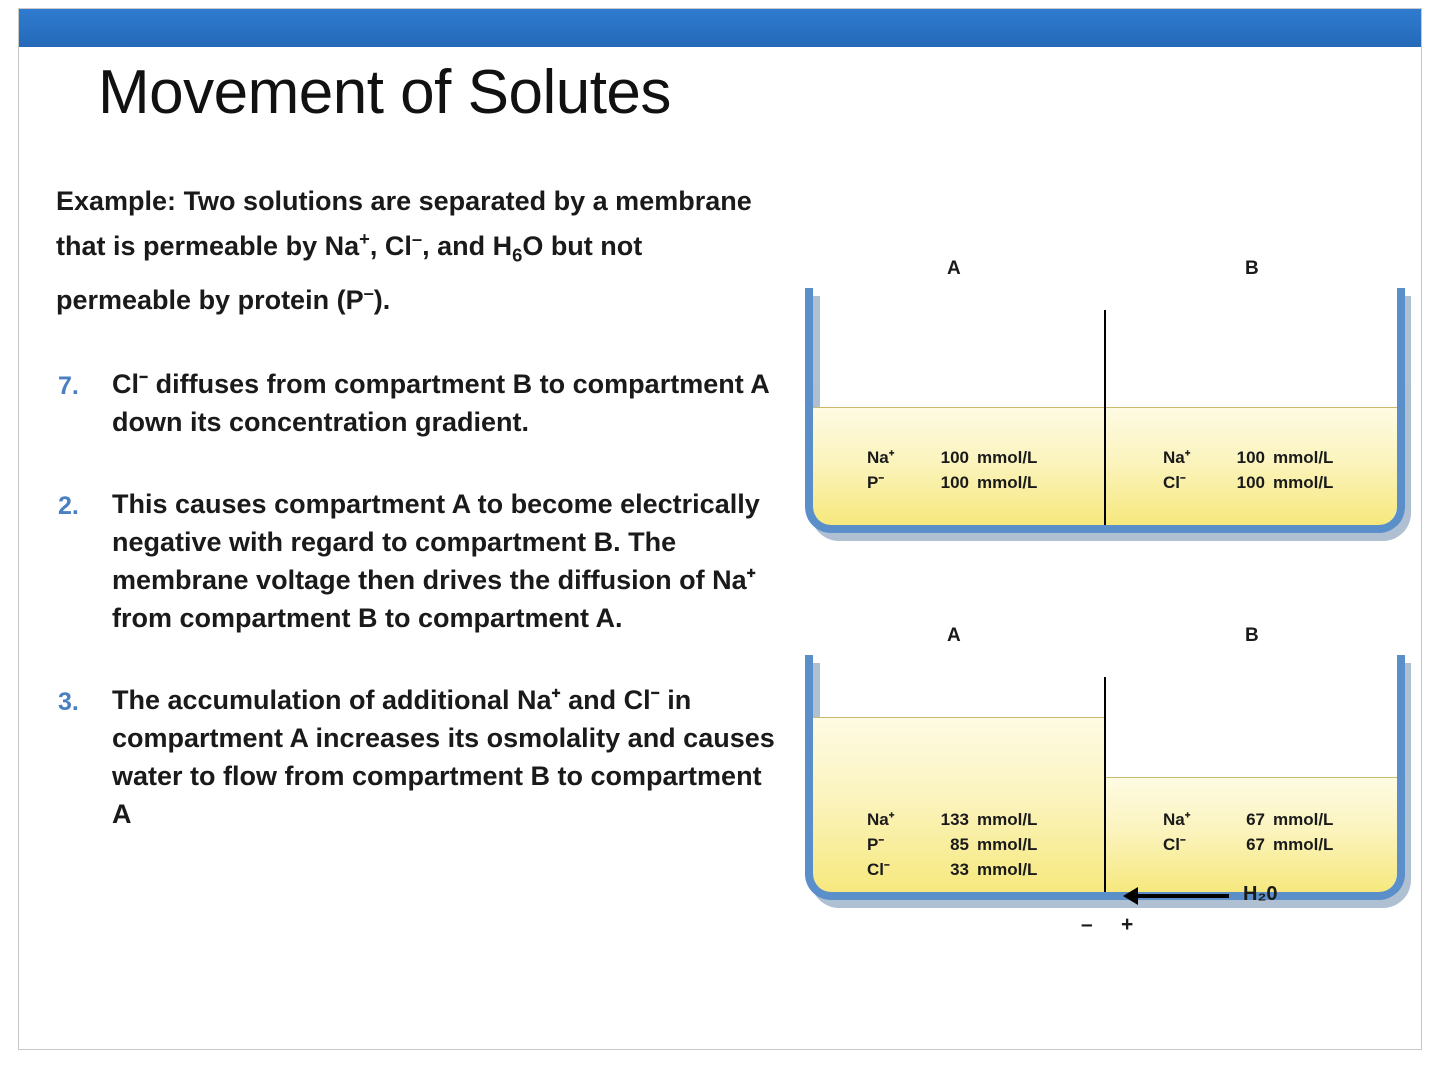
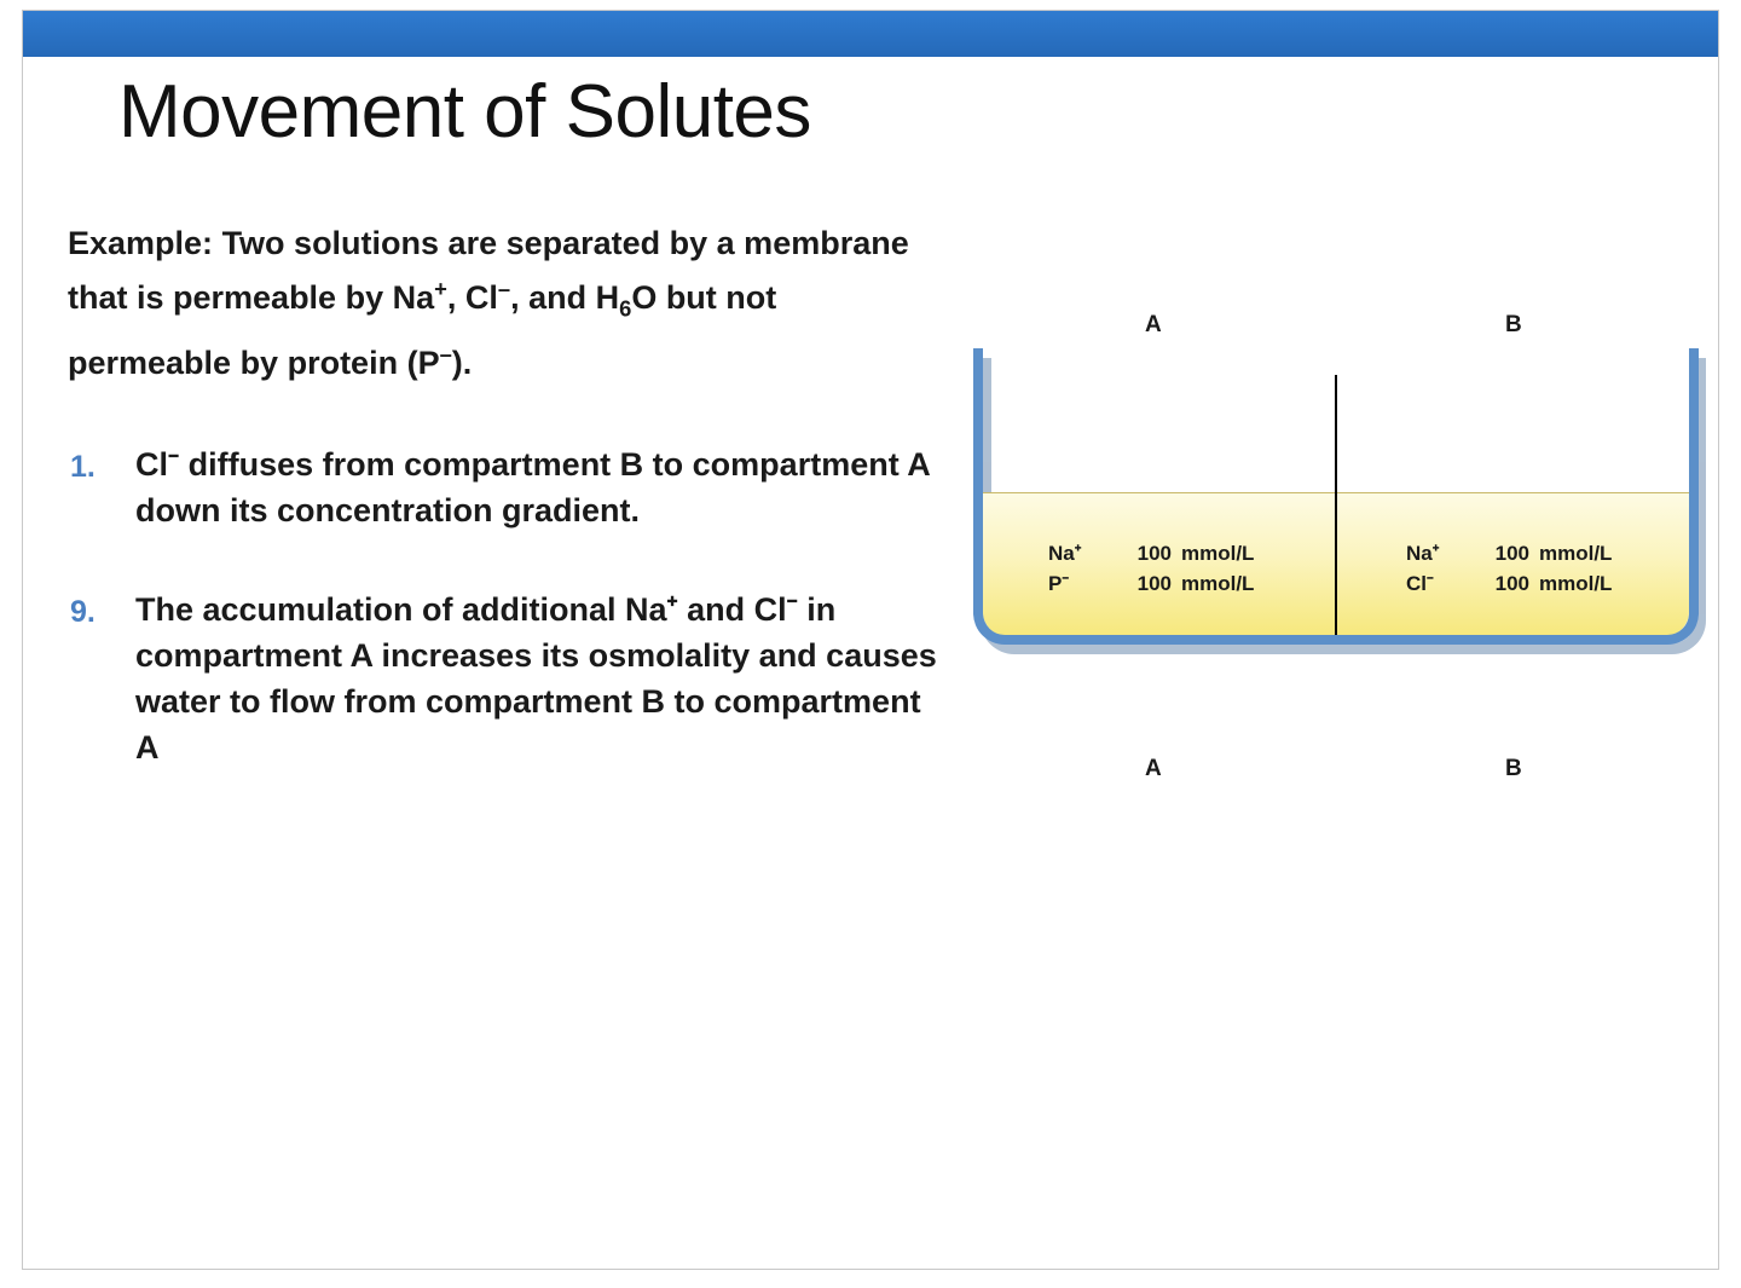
  Movement of Solutes
  Example: Two solutions are separated by a membrane that is permeable by Na+, Cl–, and H6O but not permeable by protein (P–).
- 7.
+ 1.
  Cl⁻ diffuses from compartment B to compartment A down its concentration gradient.
- 2.
- This causes compartment A to become electrically negative with regard to compartment B. The membrane voltage then drives the diffusion of Na⁺ from compartment B to compartment A.
- 3.
+ 9.
  The accumulation of additional Na⁺ and Cl⁻ in compartment A increases its osmolality and causes water to flow from compartment B to compartment A
  A
  B
  Na⁺ 100 mmol/L
  P⁻ 100 mmol/L
  Na⁺ 100 mmol/L
  Cl⁻ 100 mmol/L
  A
  B
- Na⁺ 133 mmol/L
- P⁻ 85 mmol/L
- Cl⁻ 33 mmol/L
- Na⁺ 67 mmol/L
- Cl⁻ 67 mmol/L
- H₂0
- –
- +
